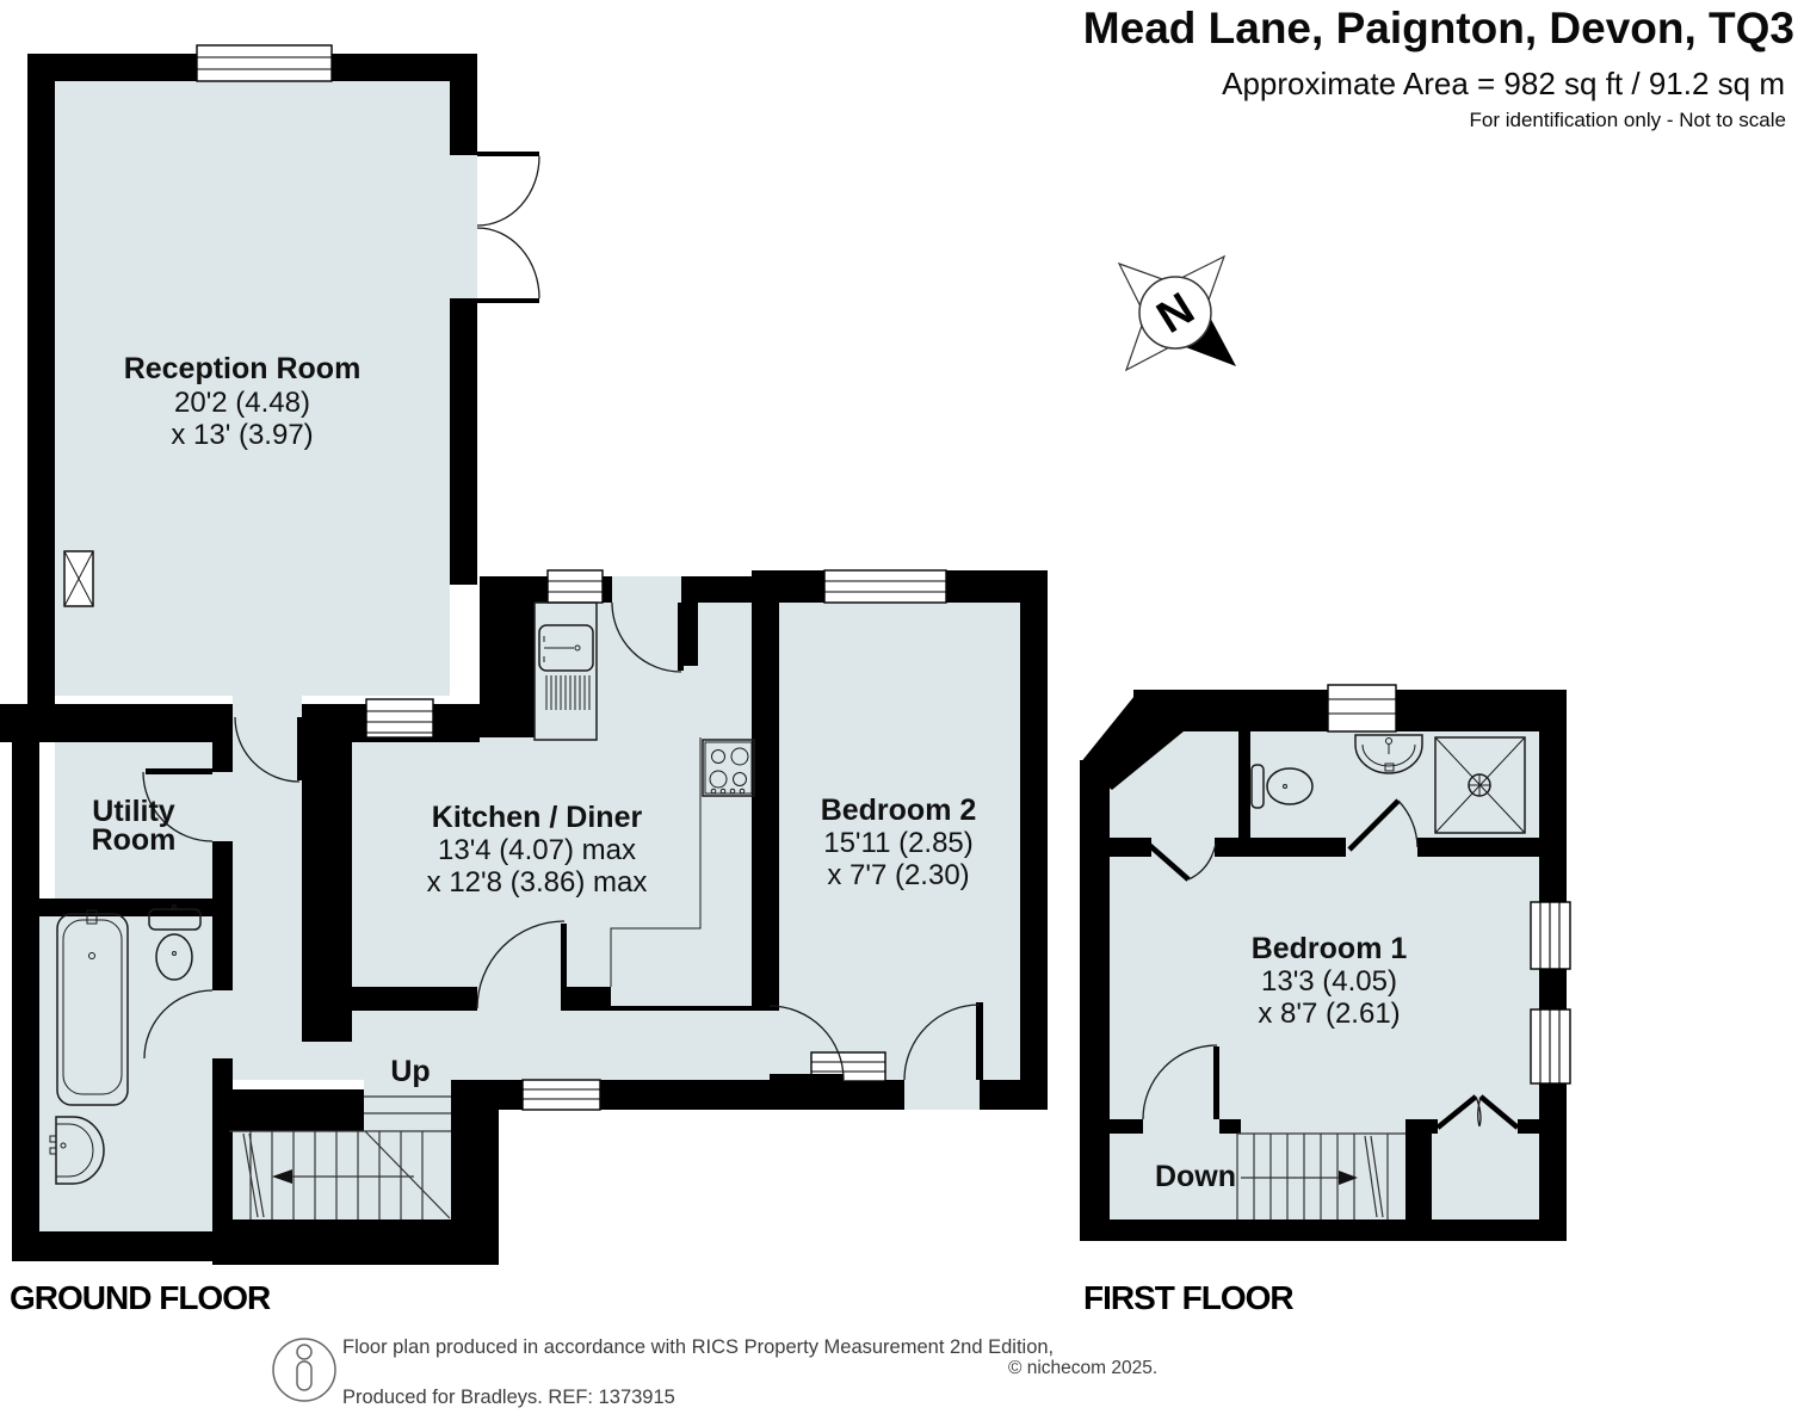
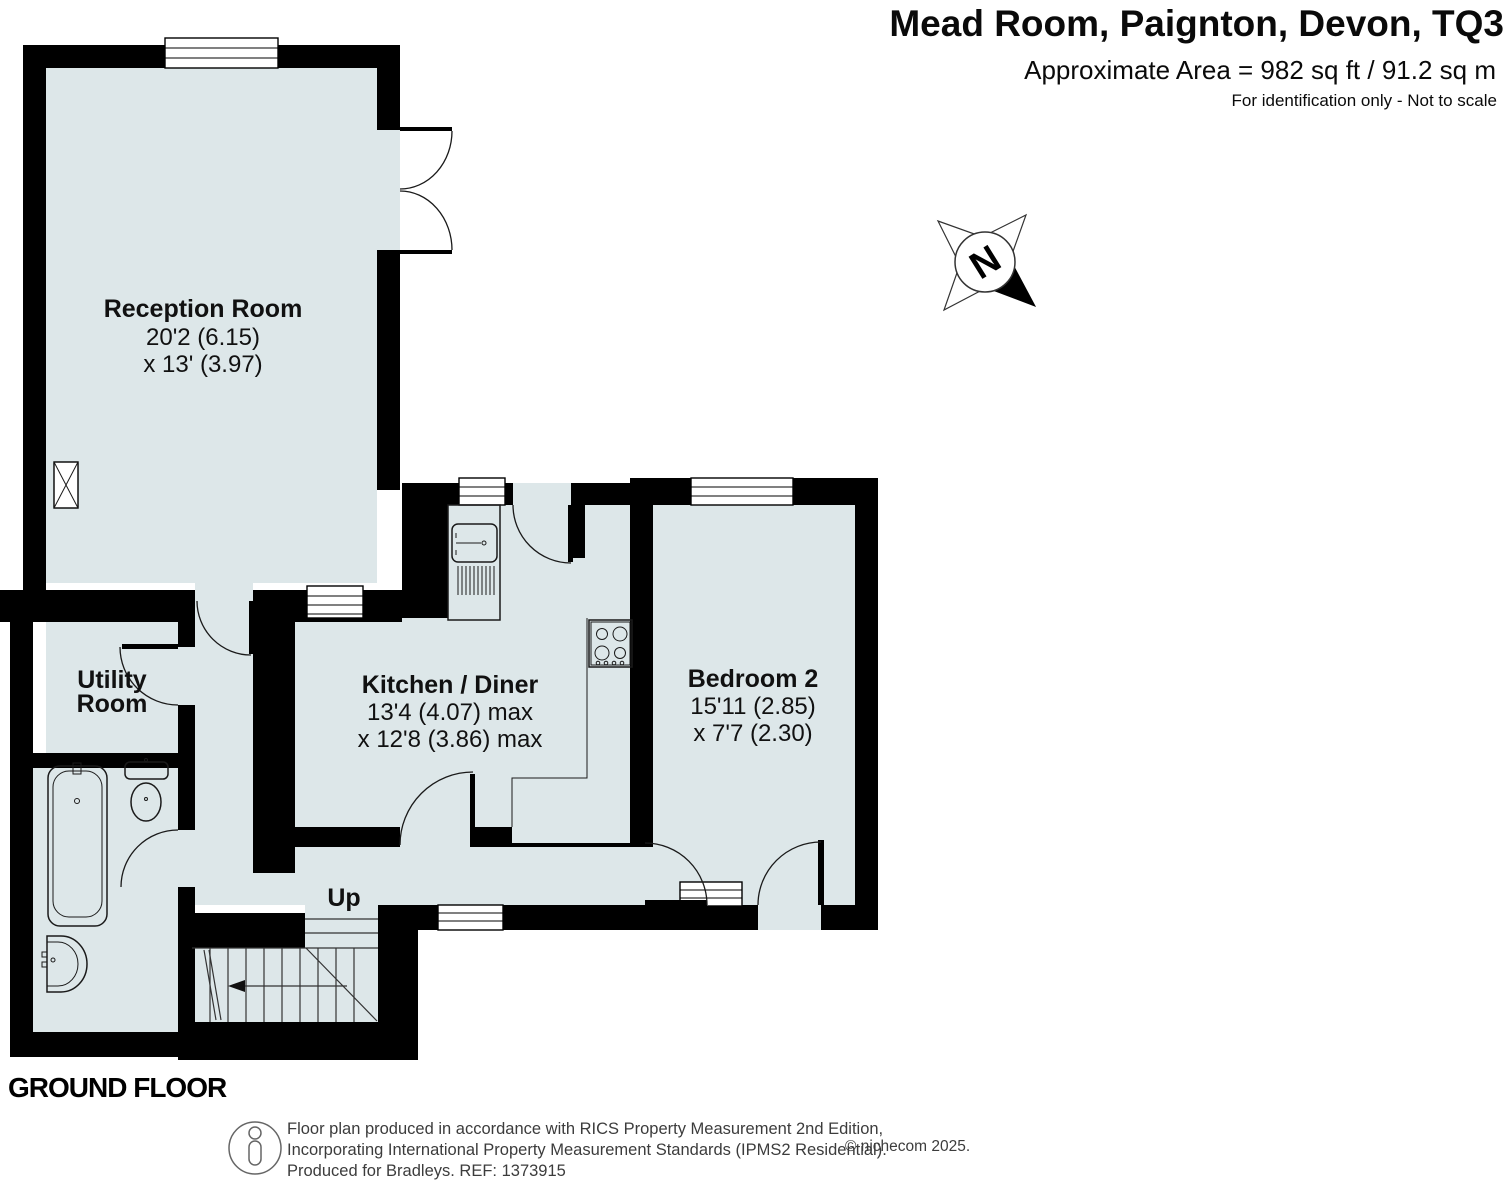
  Reception Room
- 20'2 (4.48)
+ 20'2 (6.15)
  x 13' (3.97)
  Utility
  Room
  Kitchen / Diner
  13'4 (4.07) max
  x 12'8 (3.86) max
  Bedroom 2
  15'11 (2.85)
  x 7'7 (2.30)
  Up
  GROUND FLOOR
- Bedroom 1
- 13'3 (4.05)
- x 8'7 (2.61)
- Down
- FIRST FLOOR
- Mead Lane, Paignton, Devon, TQ3
+ Mead Room, Paignton, Devon, TQ3
  Approximate Area = 982 sq ft / 91.2 sq m
  For identification only - Not to scale
  Floor plan produced in accordance with RICS Property Measurement 2nd Edition,
+ Incorporating International Property Measurement Standards (IPMS2 Residential).
  Produced for Bradleys. REF: 1373915
  © nichecom 2025.
